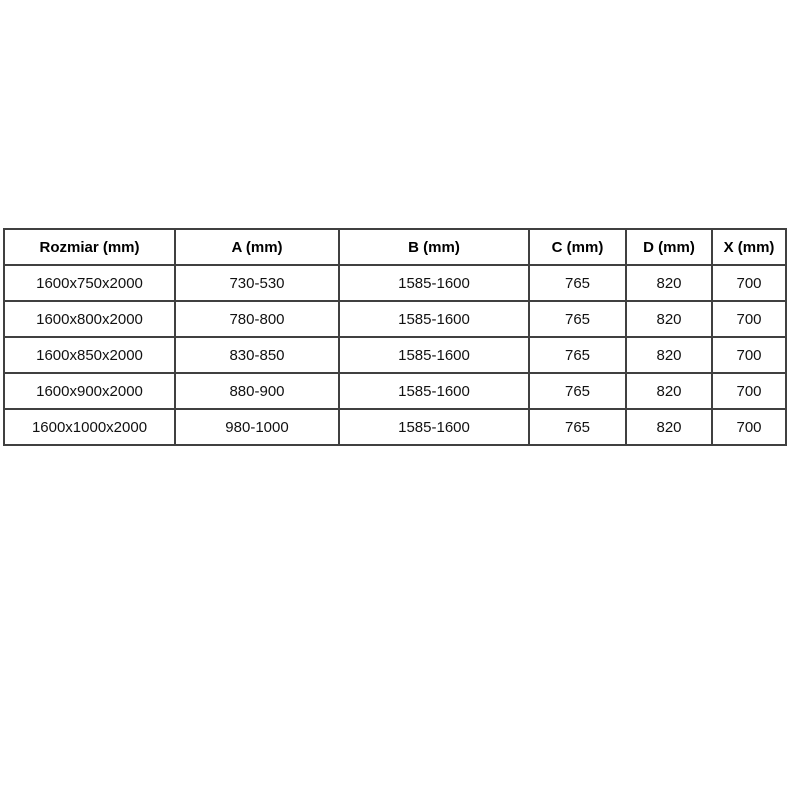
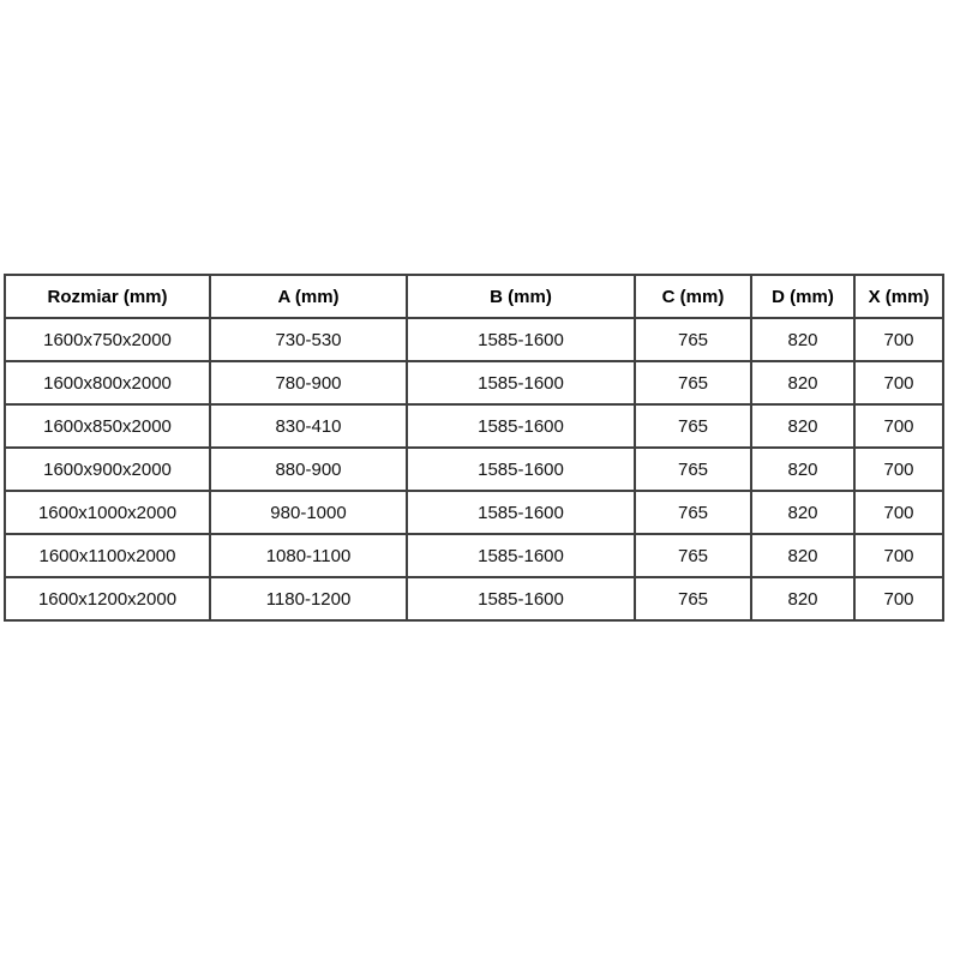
  Rozmiar (mm)	A (mm)	B (mm)	C (mm)	D (mm)	X (mm)
  1600x750x2000	730-530	1585-1600	765	820	700
- 1600x800x2000	780-800	1585-1600	765	820	700
+ 1600x800x2000	780-900	1585-1600	765	820	700
- 1600x850x2000	830-850	1585-1600	765	820	700
+ 1600x850x2000	830-410	1585-1600	765	820	700
  1600x900x2000	880-900	1585-1600	765	820	700
  1600x1000x2000	980-1000	1585-1600	765	820	700
+ 1600x1100x2000	1080-1100	1585-1600	765	820	700
+ 1600x1200x2000	1180-1200	1585-1600	765	820	700
